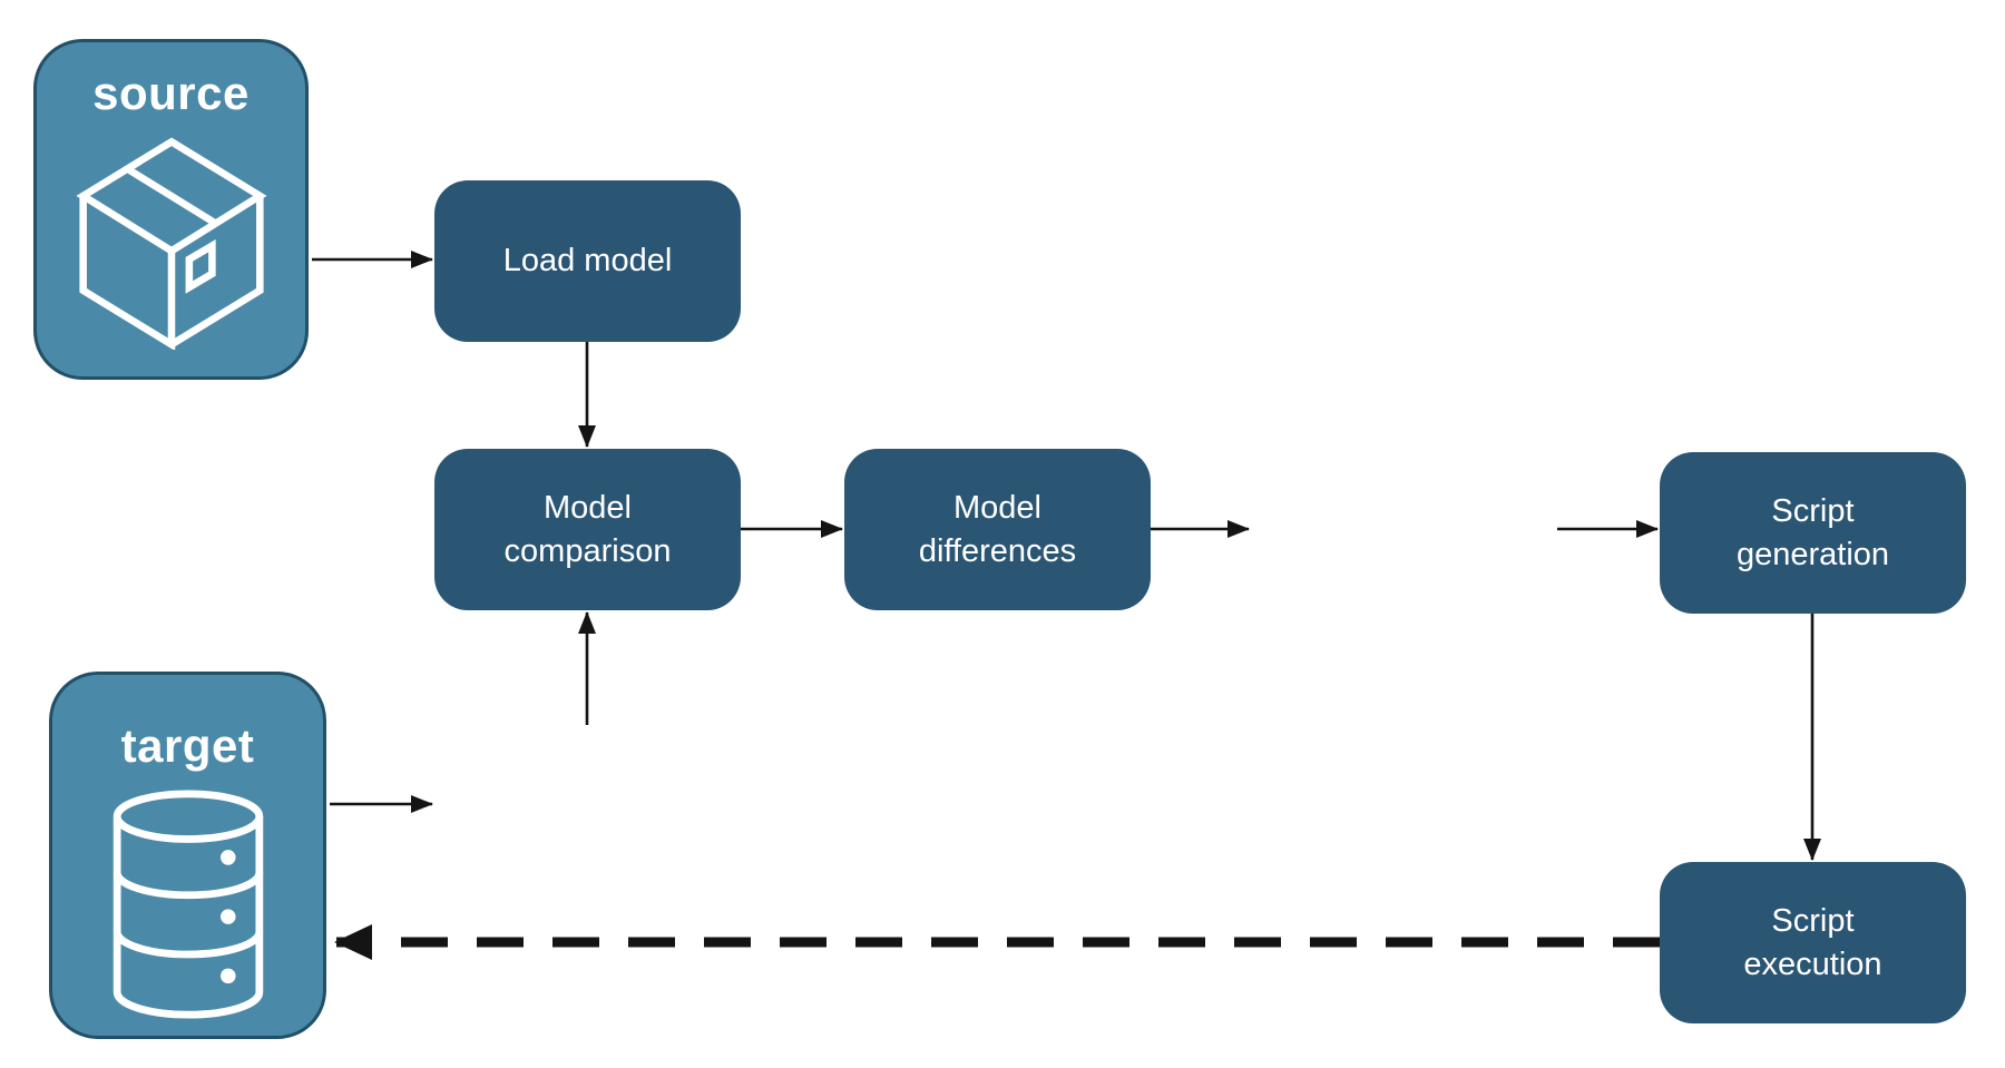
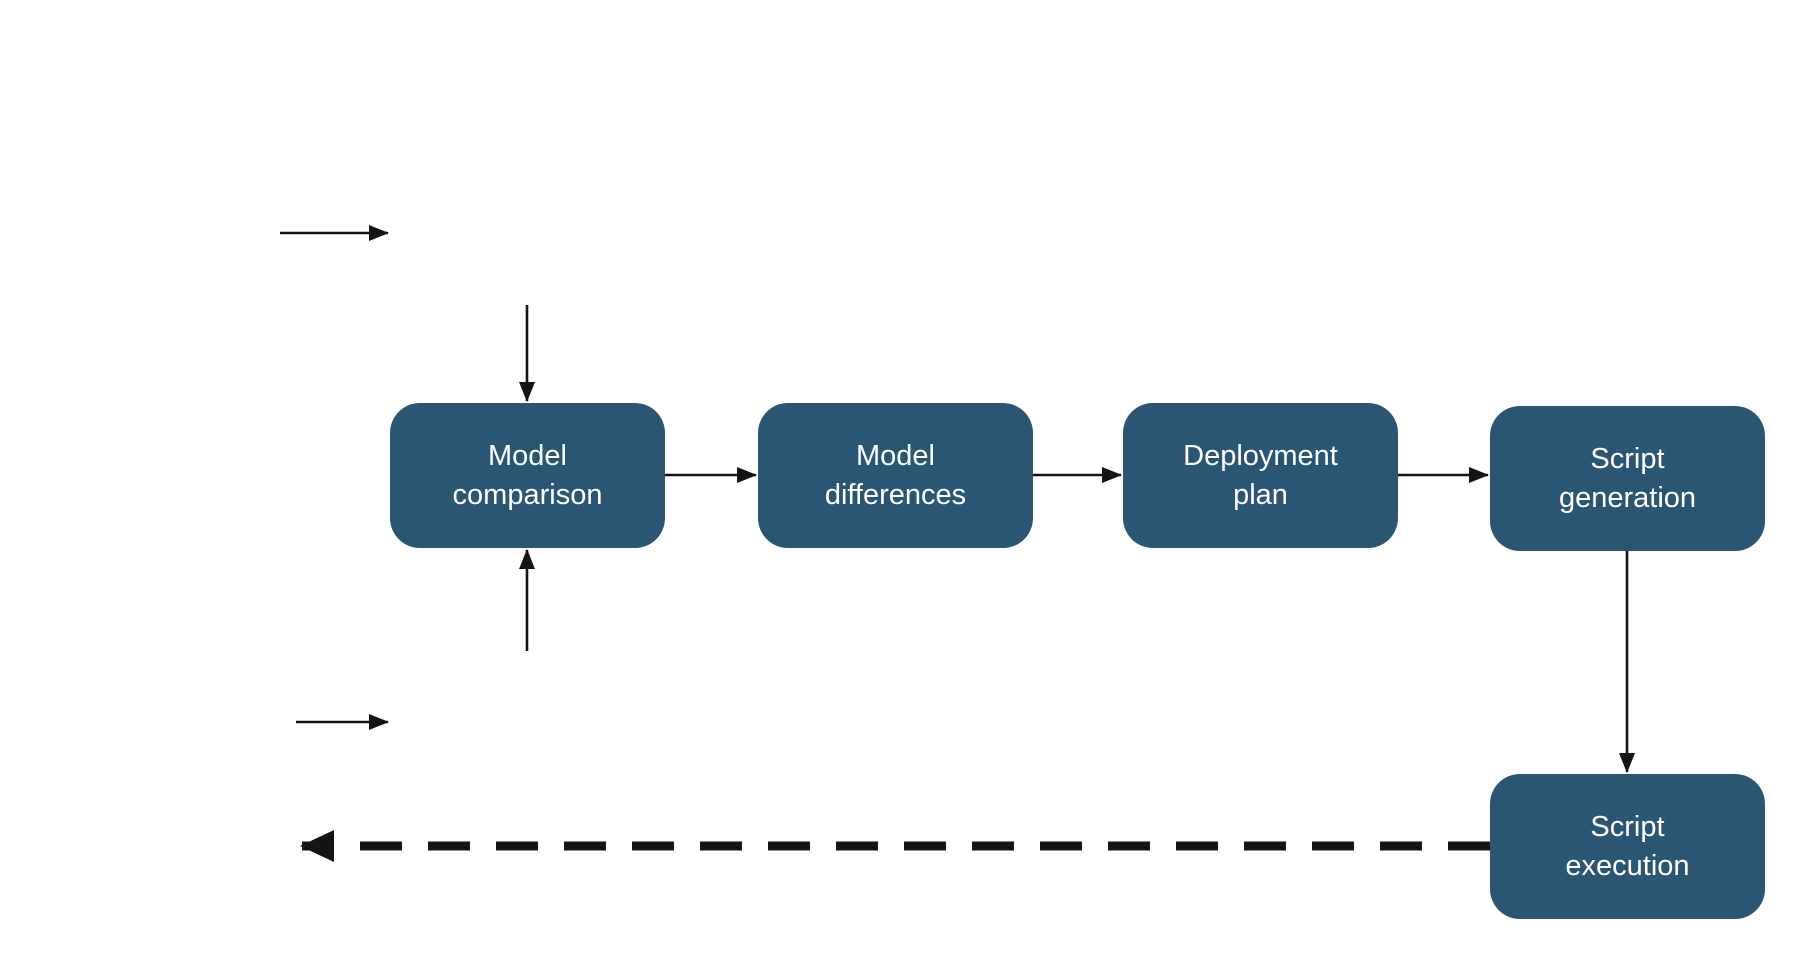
- source
- target
- Load model
  Model
  comparison
  Model
  differences
+ Deployment
+ plan
  Script
  generation
  Script
  execution
